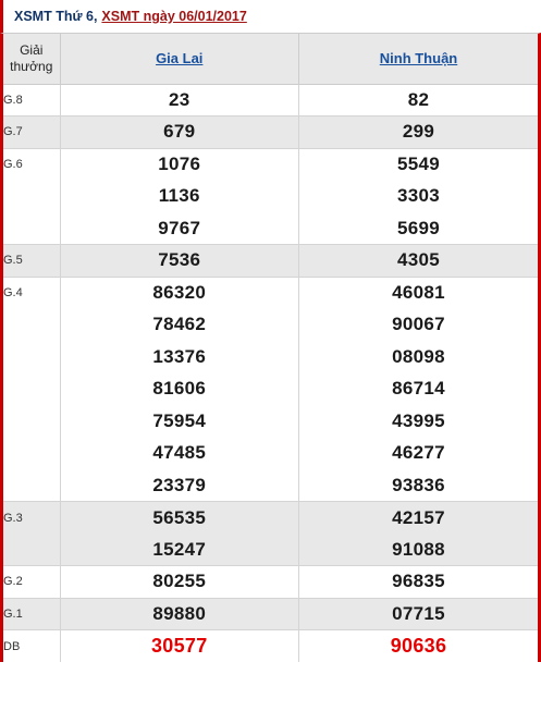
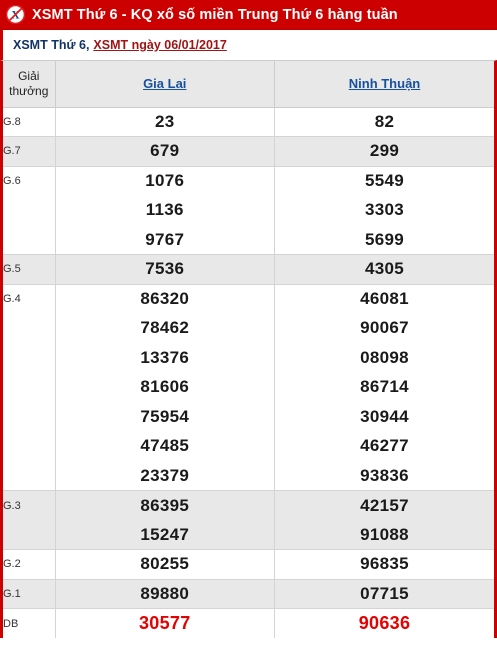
+ XSMT Thứ 6 - KQ xổ số miền Trung Thứ 6 hàng tuần
  XSMT Thứ 6,
  XSMT ngày 06/01/2017
  Giải thưởng	Gia Lai	Ninh Thuận
  G.8	23	82
  G.7	679	299
  G.6	1076	5549
  	1136	3303
  	9767	5699
  G.5	7536	4305
  G.4	86320	46081
  	78462	90067
  	13376	08098
  	81606	86714
- 	75954	43995
+ 	75954	30944
  	47485	46277
  	23379	93836
- G.3	56535	42157
+ G.3	86395	42157
  	15247	91088
  G.2	80255	96835
  G.1	89880	07715
  DB	30577	90636
